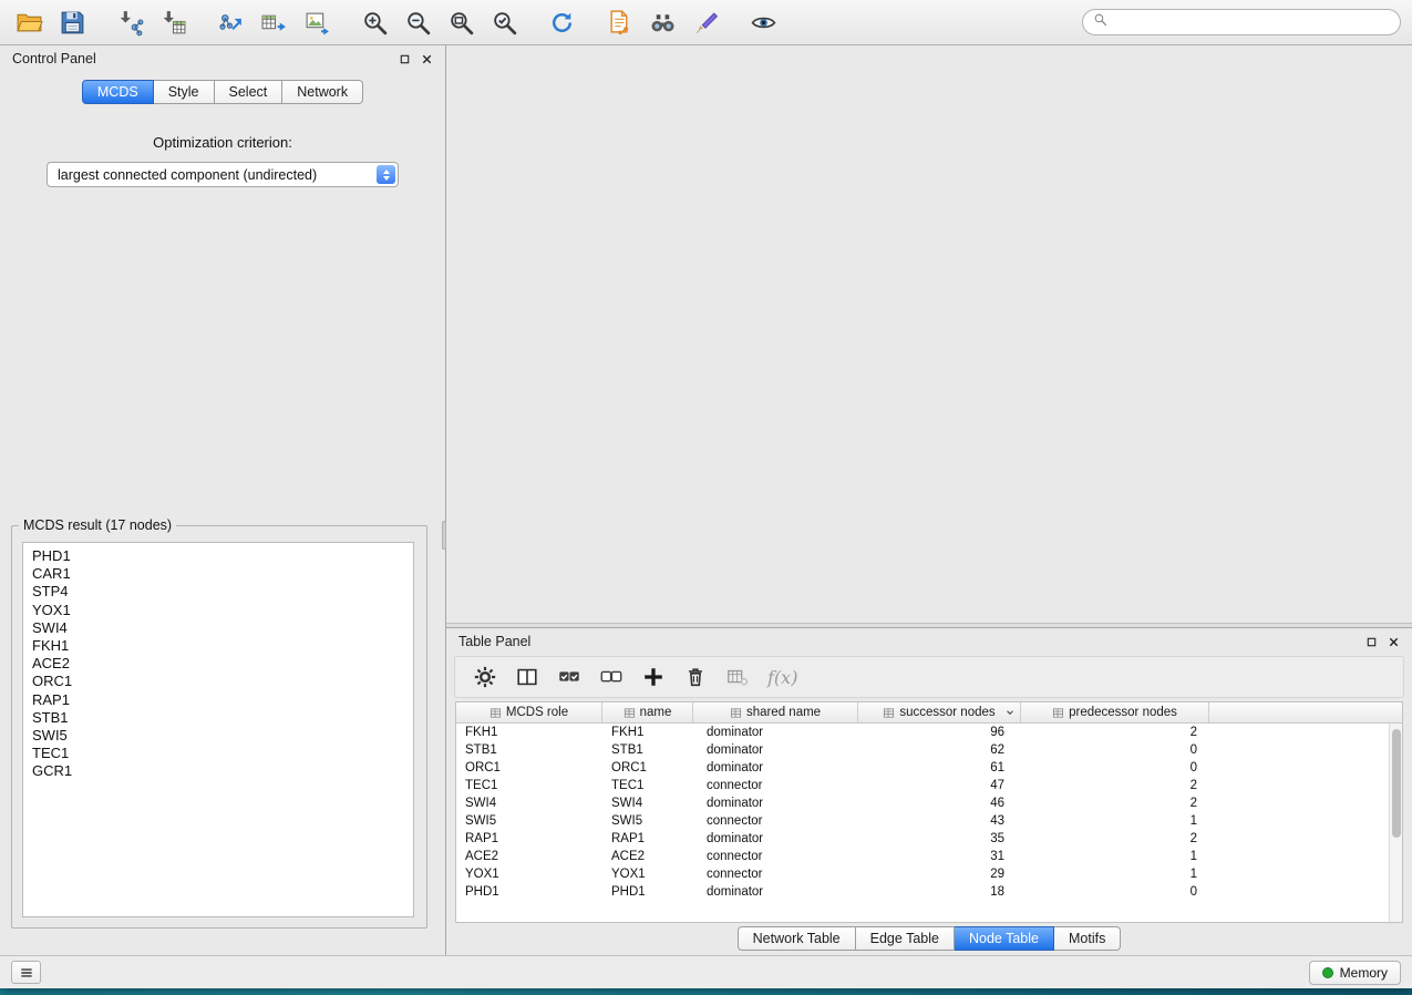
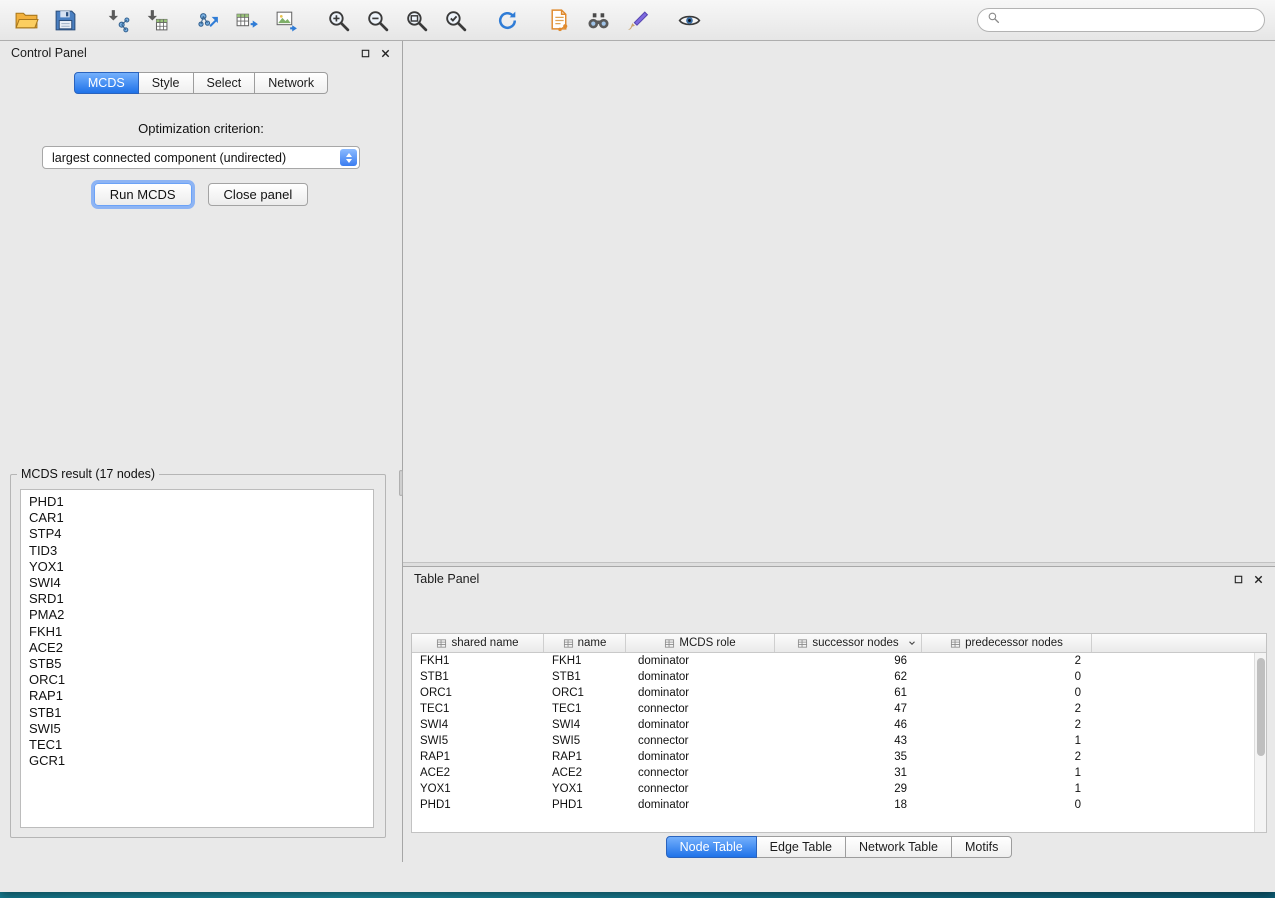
  Control Panel
  MCDS
  Style
  Select
  Network
  Optimization criterion:
  largest connected component (undirected)
+ Run MCDS
+ Close panel
  MCDS result (17 nodes)
  PHD1
  CAR1
  STP4
+ TID3
  YOX1
  SWI4
+ SRD1
+ PMA2
  FKH1
  ACE2
+ STB5
  ORC1
  RAP1
  STB1
  SWI5
  TEC1
  GCR1
  Table Panel
- f(x)
- MCDS role
+ shared name
  name
- shared name
+ MCDS role
  successor nodes
  predecessor nodes
  FKH1
  FKH1
  dominator
  96
  2
  STB1
  STB1
  dominator
  62
  0
  ORC1
  ORC1
  dominator
  61
  0
  TEC1
  TEC1
  connector
  47
  2
  SWI4
  SWI4
  dominator
  46
  2
  SWI5
  SWI5
  connector
  43
  1
  RAP1
  RAP1
  dominator
  35
  2
  ACE2
  ACE2
  connector
  31
  1
  YOX1
  YOX1
  connector
  29
  1
  PHD1
  PHD1
  dominator
  18
  0
- Network Table
+ Node Table
  Edge Table
- Node Table
+ Network Table
  Motifs
- Memory
